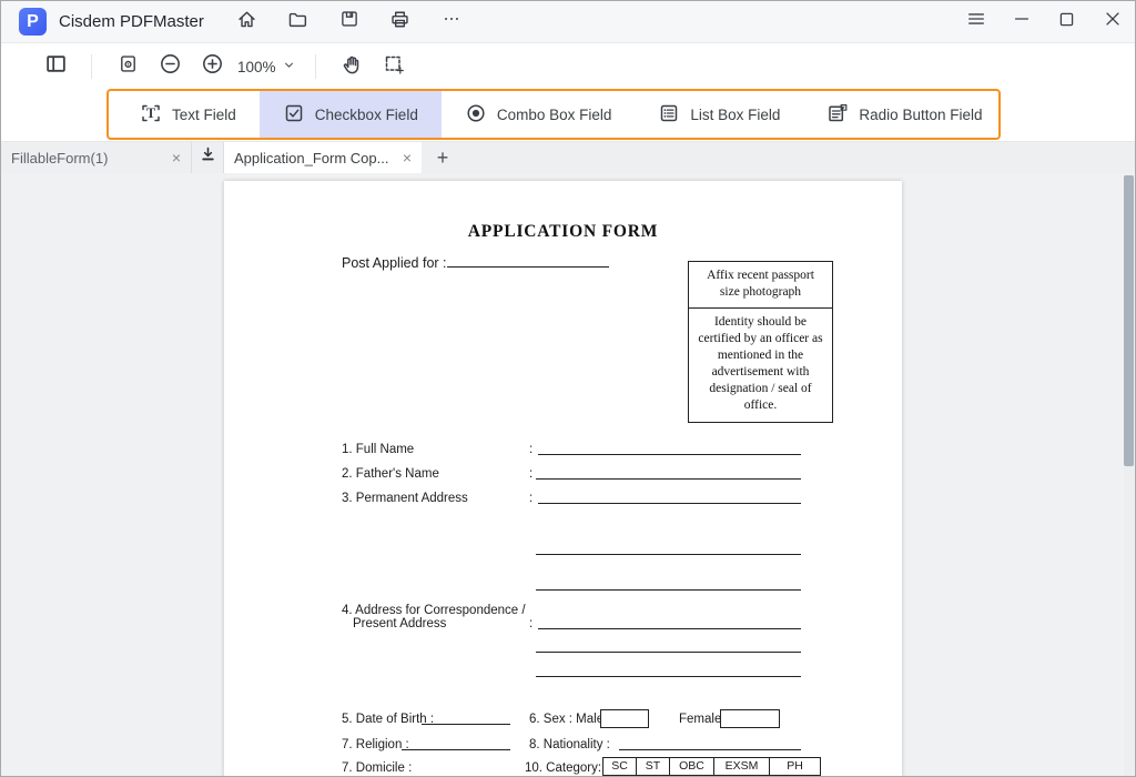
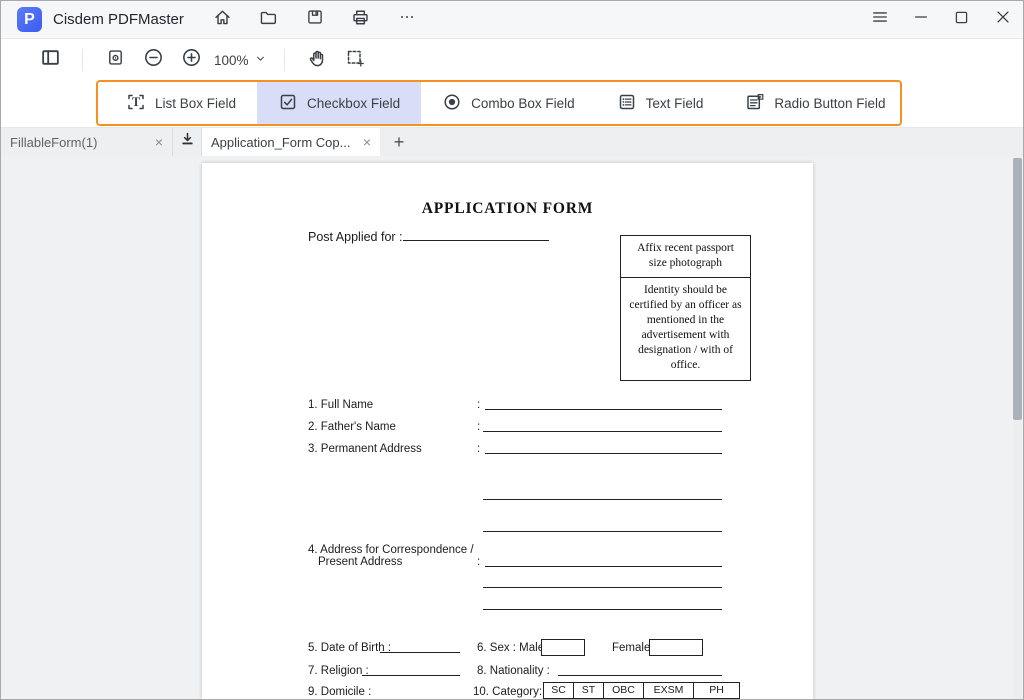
  P
  Cisdem PDFMaster
  100%
  T
- Text Field
+ List Box Field
  Checkbox Field
  Combo Box Field
- List Box Field
+ Text Field
  Radio Button Field
  FillableForm(1)
  ×
  Application_Form Cop...
  ×
  +
  APPLICATION FORM
  Post Applied for :
  Affix recent passport size photograph
- Identity should be certified by an officer as mentioned in the advertisement with designation / seal of office.
+ Identity should be certified by an officer as mentioned in the advertisement with designation / with of office.
  1. Full Name
  :
  2. Father's Name
  :
  3. Permanent Address
  :
  4. Address for Correspondence /
  Present Address
  :
  5. Date of Birth :
  6. Sex : Mal
  Female
  7. Religion :
  8. Nationality :
- 7. Domicile :
+ 9. Domicile :
  10. Category:
  SC
  ST
  OBC
  EXSM
  PH
